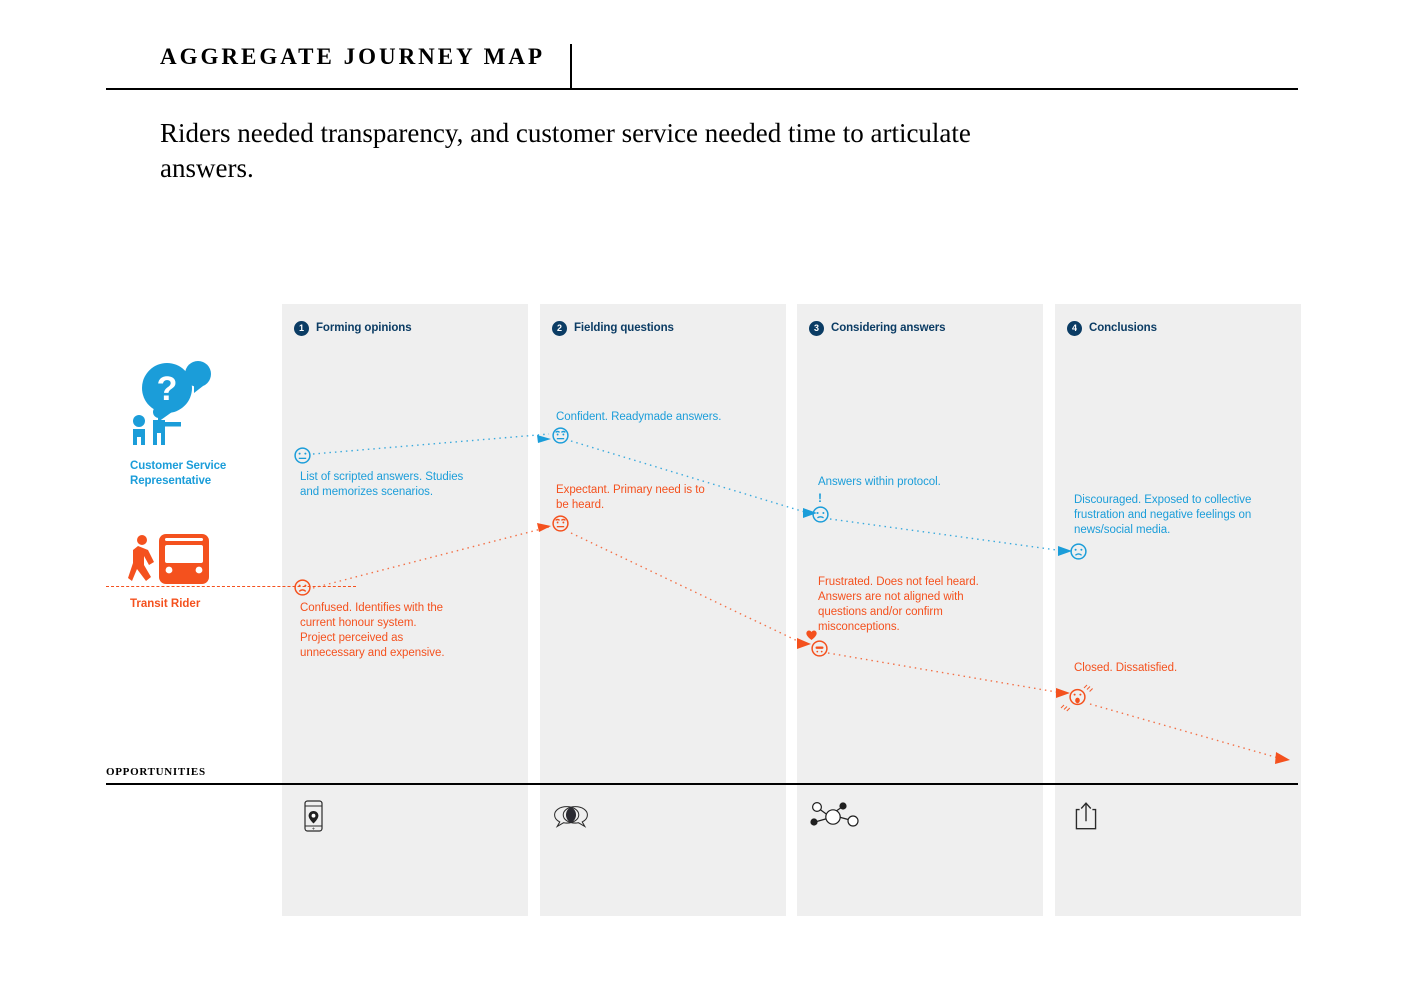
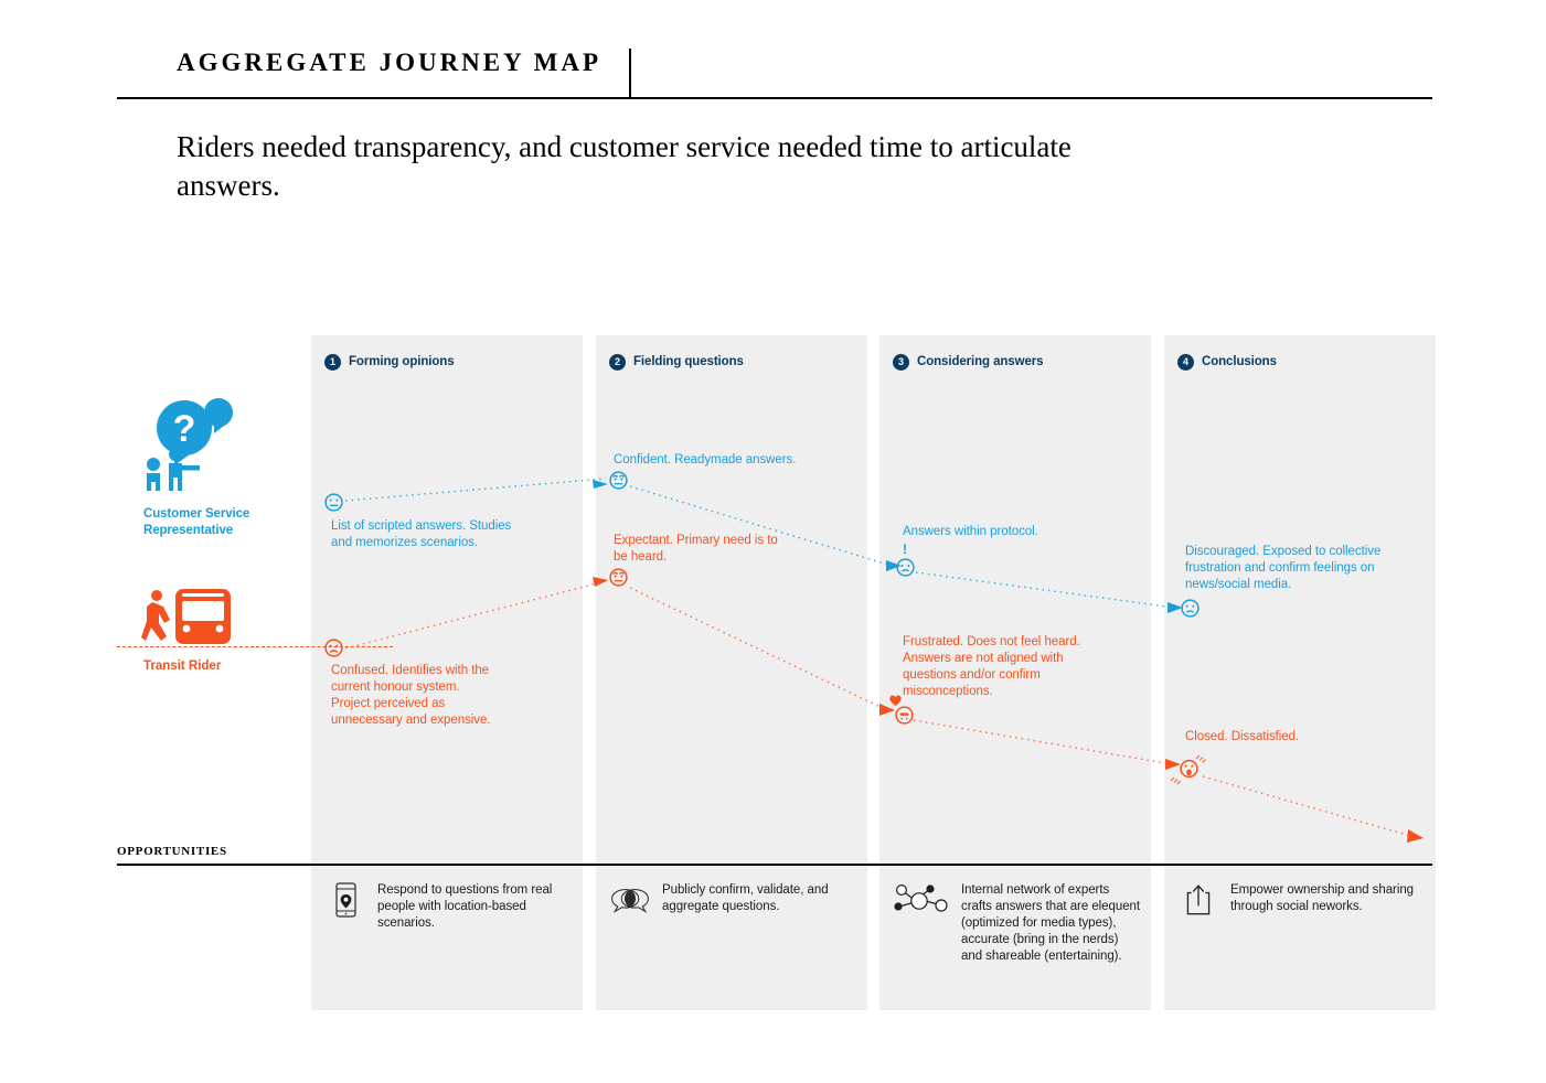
  AGGREGATE JOURNEY MAP
  Riders needed transparency, and customer service needed time to articulate answers.
  1
  Forming opinions
  2
  Fielding questions
  3
  Considering answers
  4
  Conclusions
  ?
  Customer Service Representative
  Transit Rider
  List of scripted answers. Studies and memorizes scenarios.
  Confident. Readymade answers.
  Answers within protocol.
  !
- Discouraged. Exposed to collective frustration and negative feelings on news/social media.
+ Discouraged. Exposed to collective frustration and confirm feelings on news/social media.
  Confused. Identifies with the current honour system. Project perceived as unnecessary and expensive.
  Expectant. Primary need is to be heard.
  Frustrated. Does not feel heard. Answers are not aligned with questions and/or confirm misconceptions.
  Closed. Dissatisfied.
  OPPORTUNITIES
+ Respond to questions from real people with location-based scenarios.
+ Publicly confirm, validate, and aggregate questions.
+ Internal network of experts crafts answers that are elequent (optimized for media types), accurate (bring in the nerds) and shareable (entertaining).
+ Empower ownership and sharing through social neworks.
